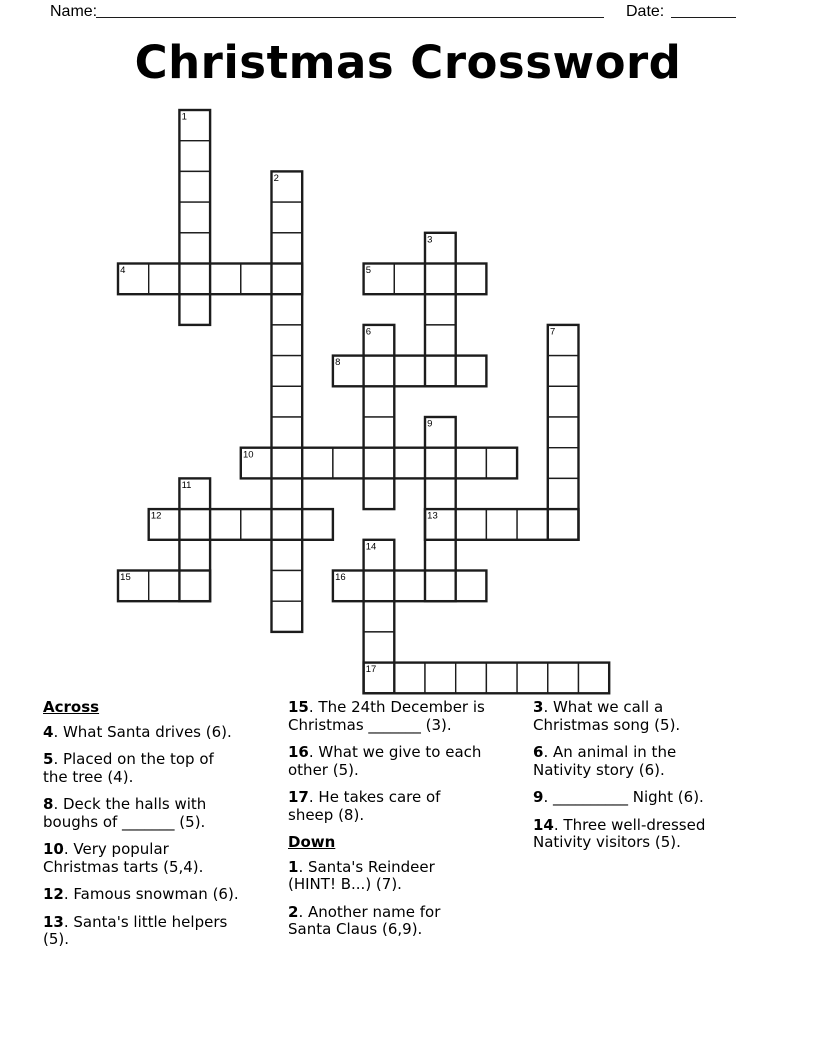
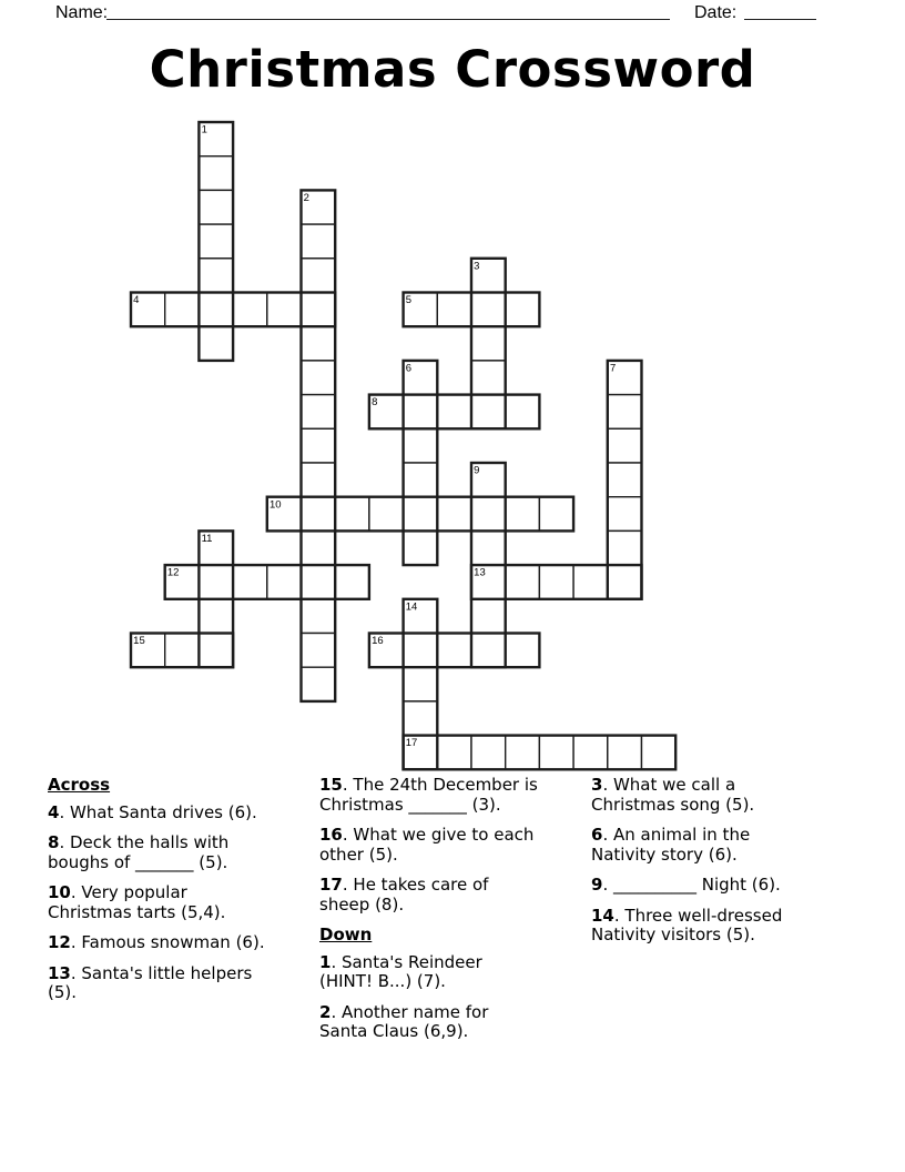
  Name:
  Date:
  Christmas Crossword
  1
  2
  3
  4
  5
  6
  7
  8
  9
  10
  11
  12
  13
  14
  15
  16
  17
  Across
  4. What Santa drives (6).
- 5. Placed on the top of
- the tree (4).
  8. Deck the halls with
  boughs of _______ (5).
  10. Very popular
  Christmas tarts (5,4).
  12. Famous snowman (6).
  13. Santa's little helpers
  (5).
  15. The 24th December is
  Christmas _______ (3).
  16. What we give to each
  other (5).
  17. He takes care of
  sheep (8).
  Down
  1. Santa's Reindeer
  (HINT! B...) (7).
  2. Another name for
  Santa Claus (6,9).
  3. What we call a
  Christmas song (5).
  6. An animal in the
  Nativity story (6).
  9. __________ Night (6).
  14. Three well-dressed
  Nativity visitors (5).
